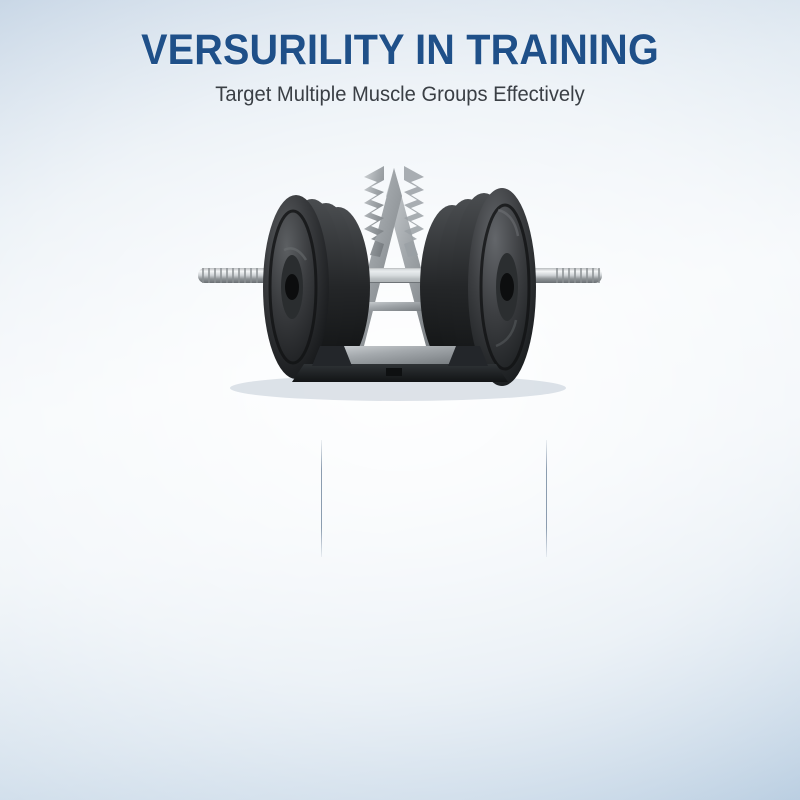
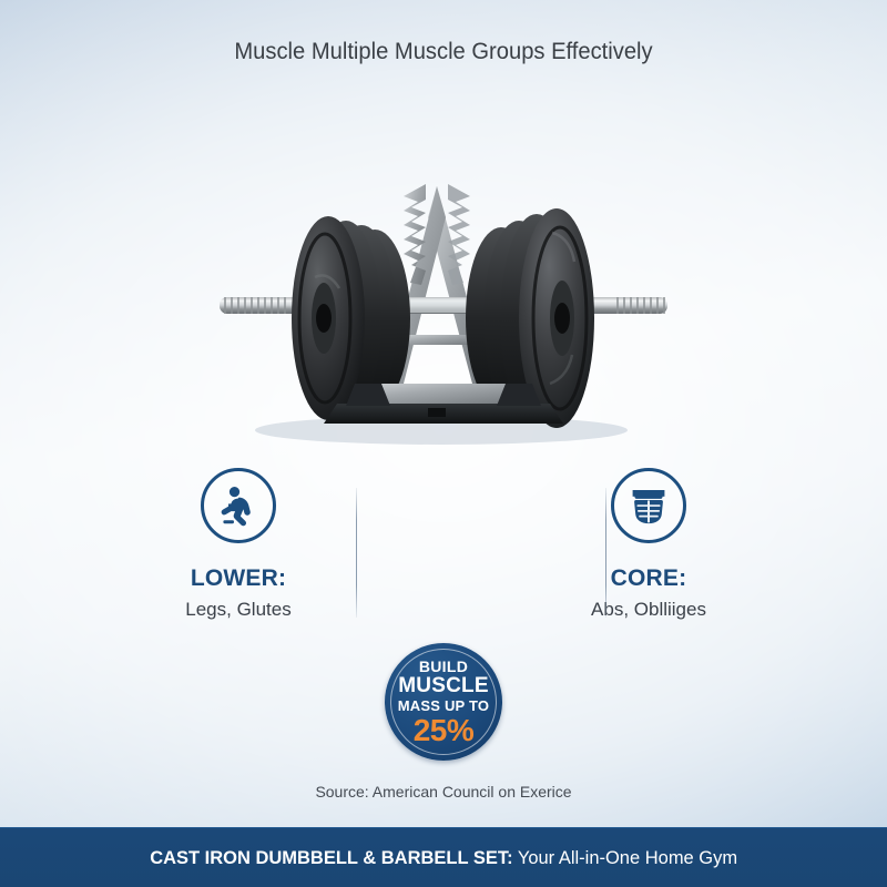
- VERSURILITY IN TRAINING
- Target Multiple Muscle Groups Effectively
+ Muscle Multiple Muscle Groups Effectively
+ LOWER:
+ Legs, Glutes
+ CORE:
+ Abs, Oblliiges
+ BUILD
+ MUSCLE
+ MASS UP TO
+ 25%
+ Source: American Council on Exerice
+ CAST IRON DUMBBELL & BARBELL SET: Your All-in-One Home Gym
